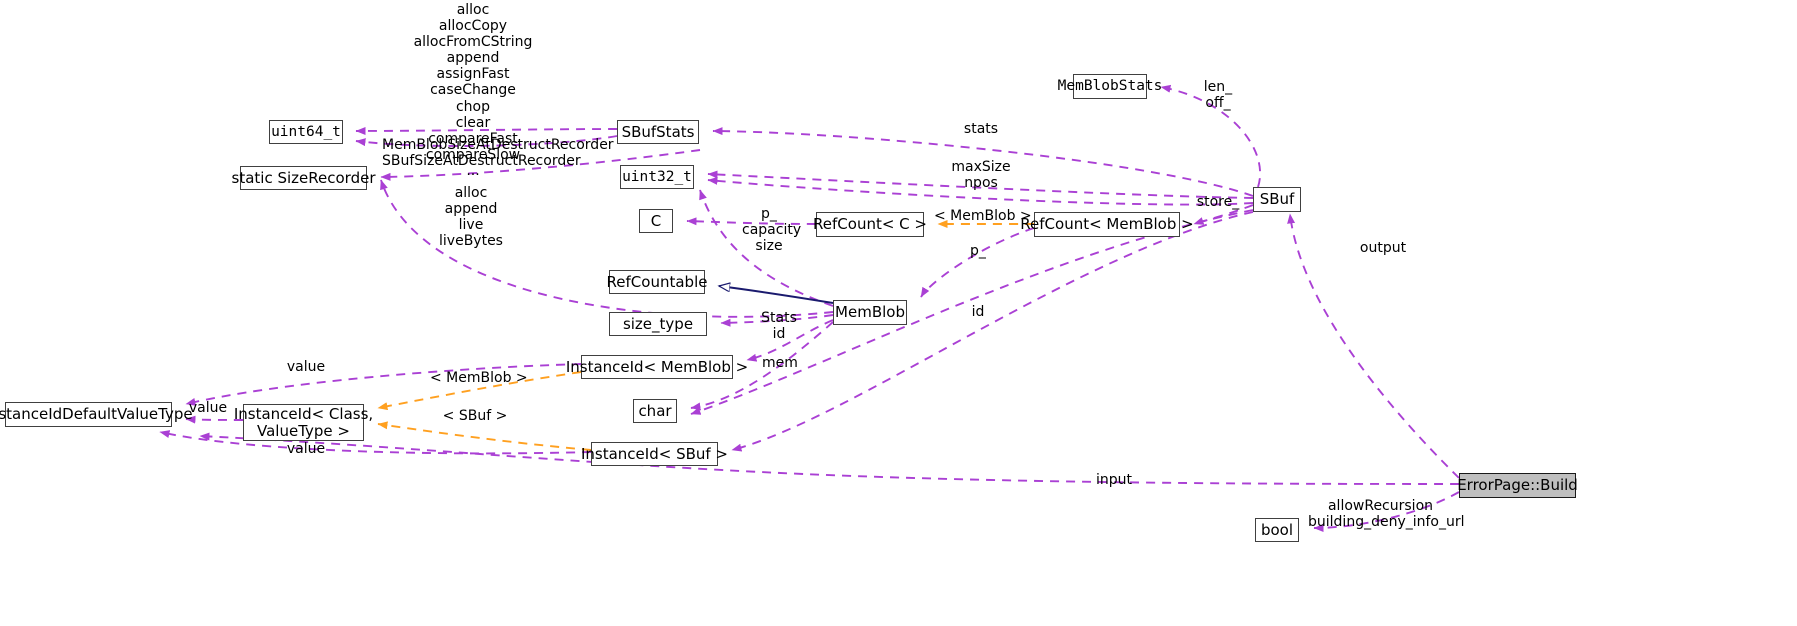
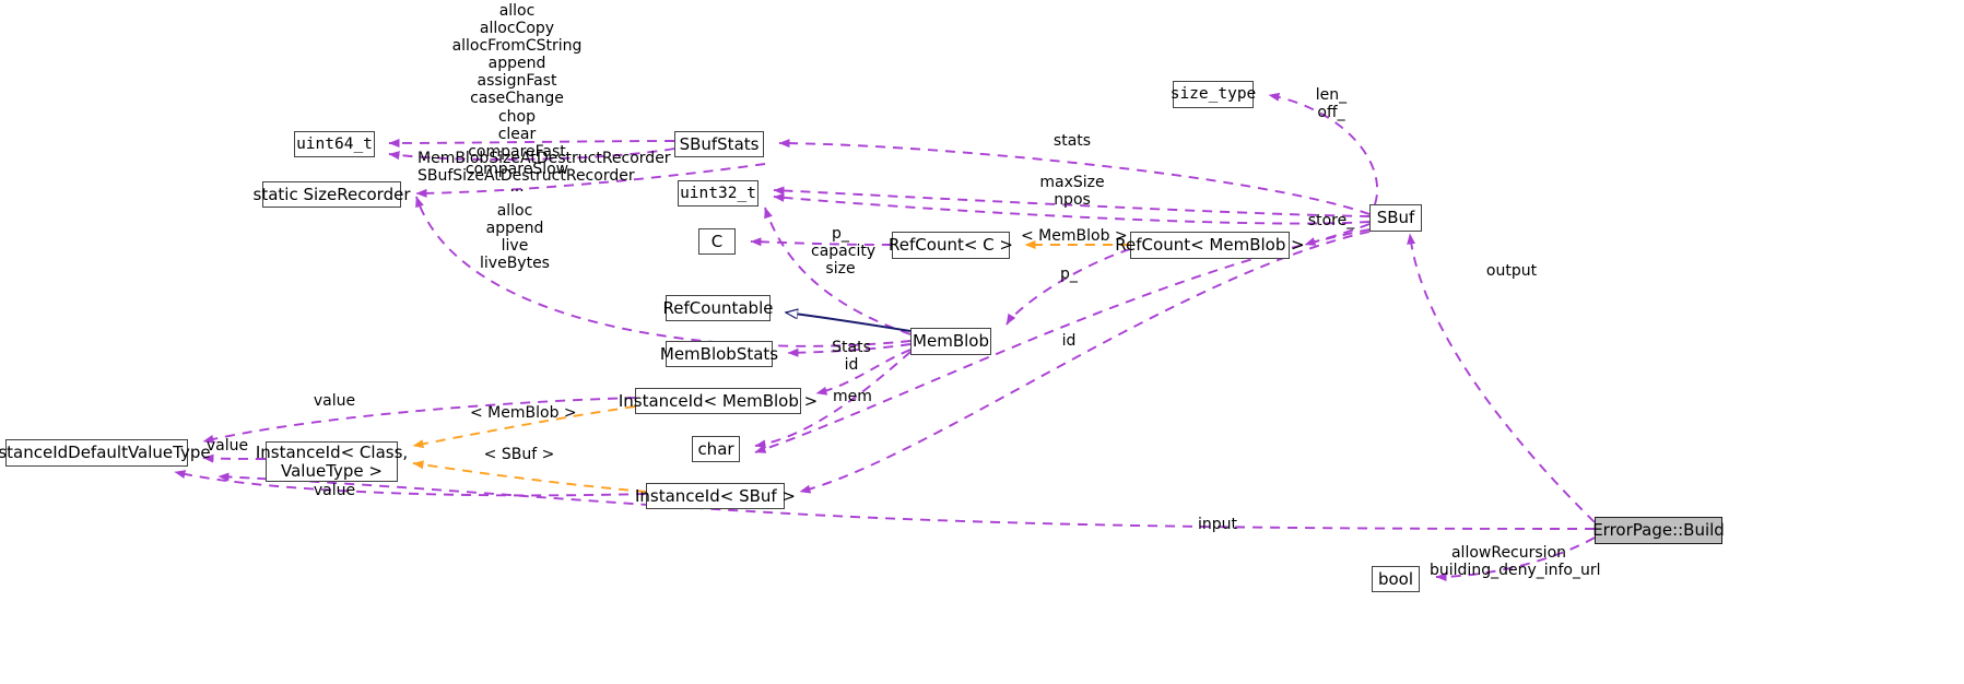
  uint64_t
  static SizeRecorder
  SBufStats
  uint32_t
  C
  RefCountable
- size_type
+ MemBlobStats
  InstanceId< MemBlob >
  char
  InstanceId< SBuf >
  RefCount< C >
  MemBlob
  RefCount< MemBlob >
- MemBlobStats
+ size_type
  SBuf
  stanceIdDefaultValueType
  InstanceId< Class,
  ValueType >
  bool
  ErrorPage::Build
  alloc
  allocCopy
  allocFromCString
  append
  assignFast
  caseChange
  chop
  clear
  compareFast
  compareSlow
  ...
  MemBlobSizeAtDestructRecorder
  SBufSizeAtDestructRecorder
  alloc
  append
  live
  liveBytes
  stats
  maxSize
  npos
  p_
  capacity
  size
  < MemBlob >
  p_
  store_
  len_
  off_
  id
  Stats
  id
  mem
  output
  input
  value
  value
  value
  < MemBlob >
  < SBuf >
  allowRecursion
  building_deny_info_url
